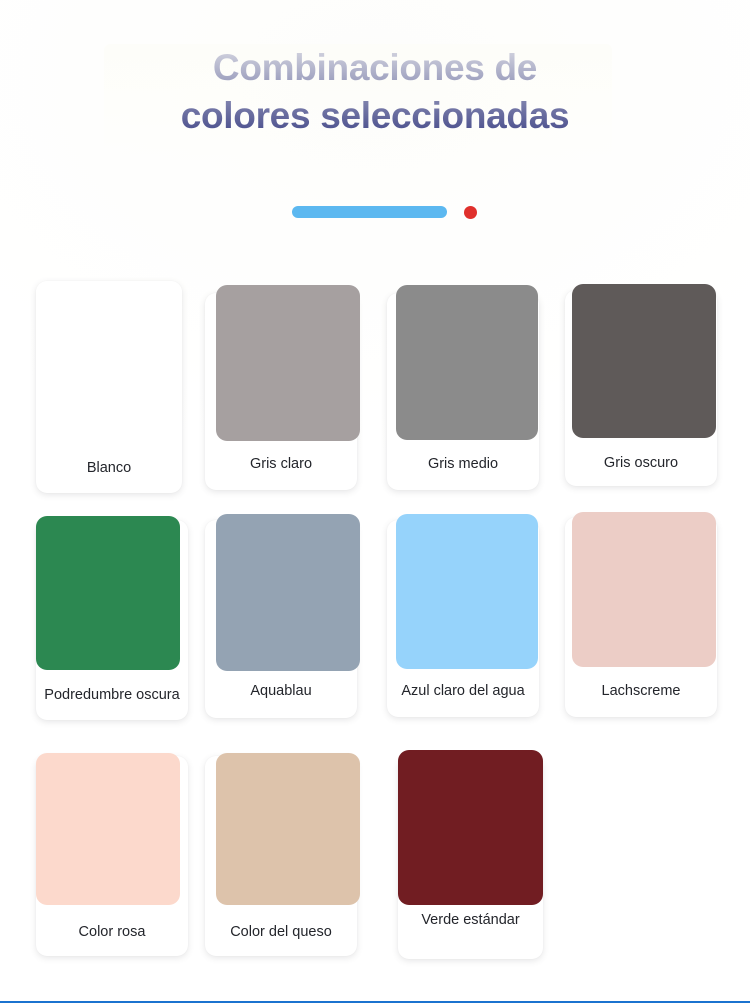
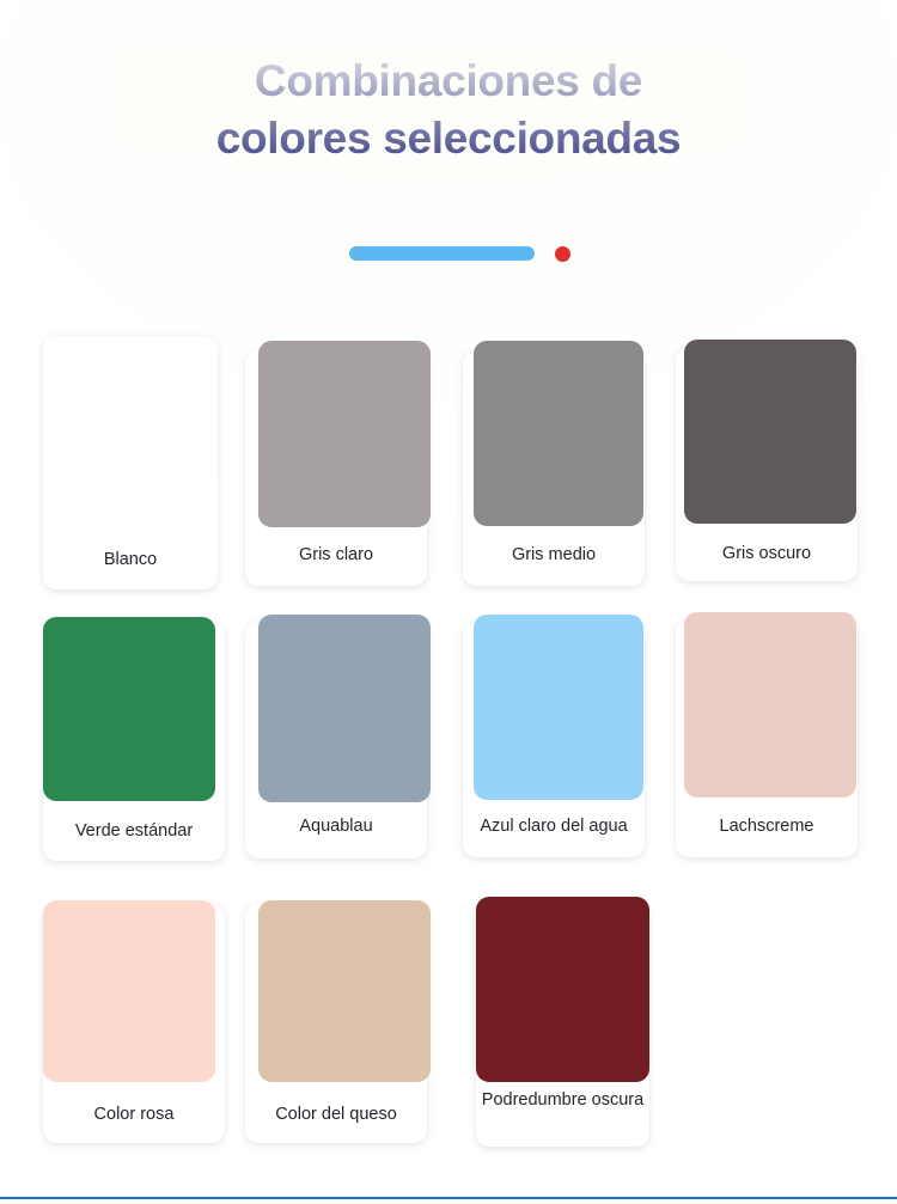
  Blanco
  Gris claro
  Gris medio
  Gris oscuro
- Podredumbre oscura
+ Verde estándar
  Aquablau
  Azul claro del agua
  Lachscreme
  Color rosa
  Color del queso
- Verde estándar
+ Podredumbre oscura
